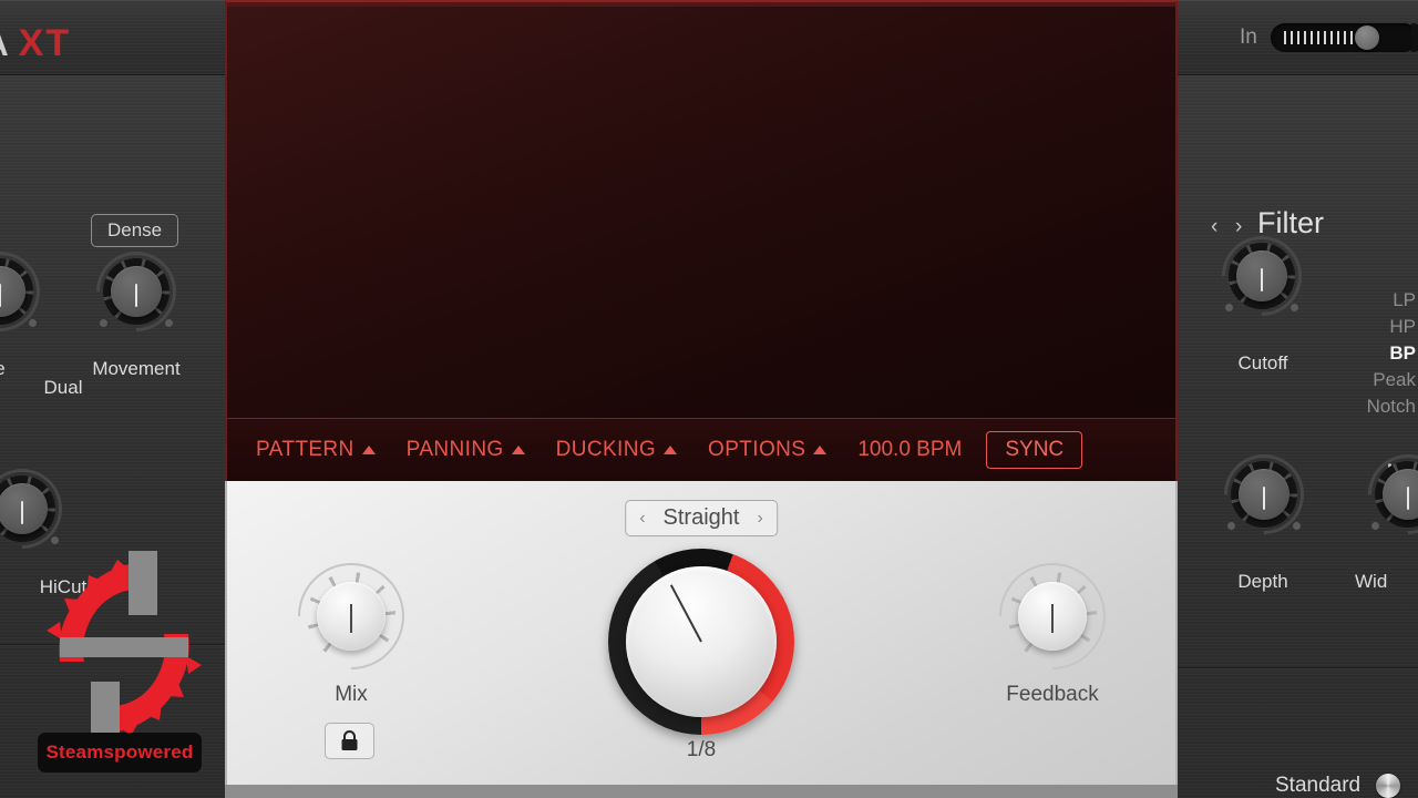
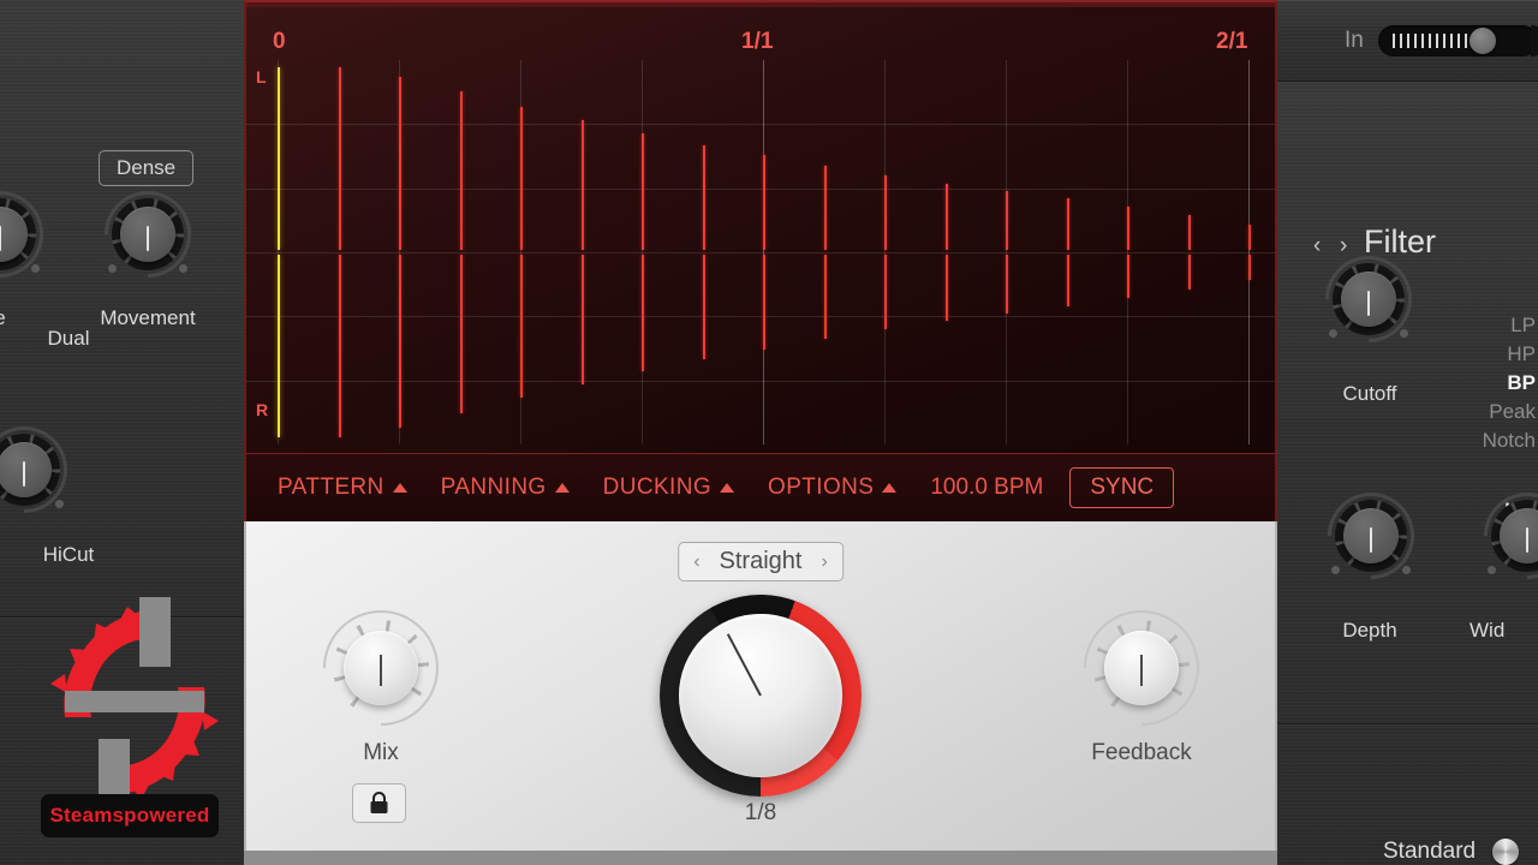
- XT
  Dense
  e
  Movement
  HiCut
  Dual
  Steamspowered
+ 0
+ 1/1
+ 2/1
+ L
+ R
  PATTERN
  PANNING
  DUCKING
  OPTIONS
  100.0 BPM
  SYNC
  ‹
  Straight
  ›
  Mix
  Feedback
  1/8
  In
  ‹
  ›
  Filter
  LP
  HP
  BP
  Peak
  Notch
  Cutoff
  Depth
  Wid
  Standard
